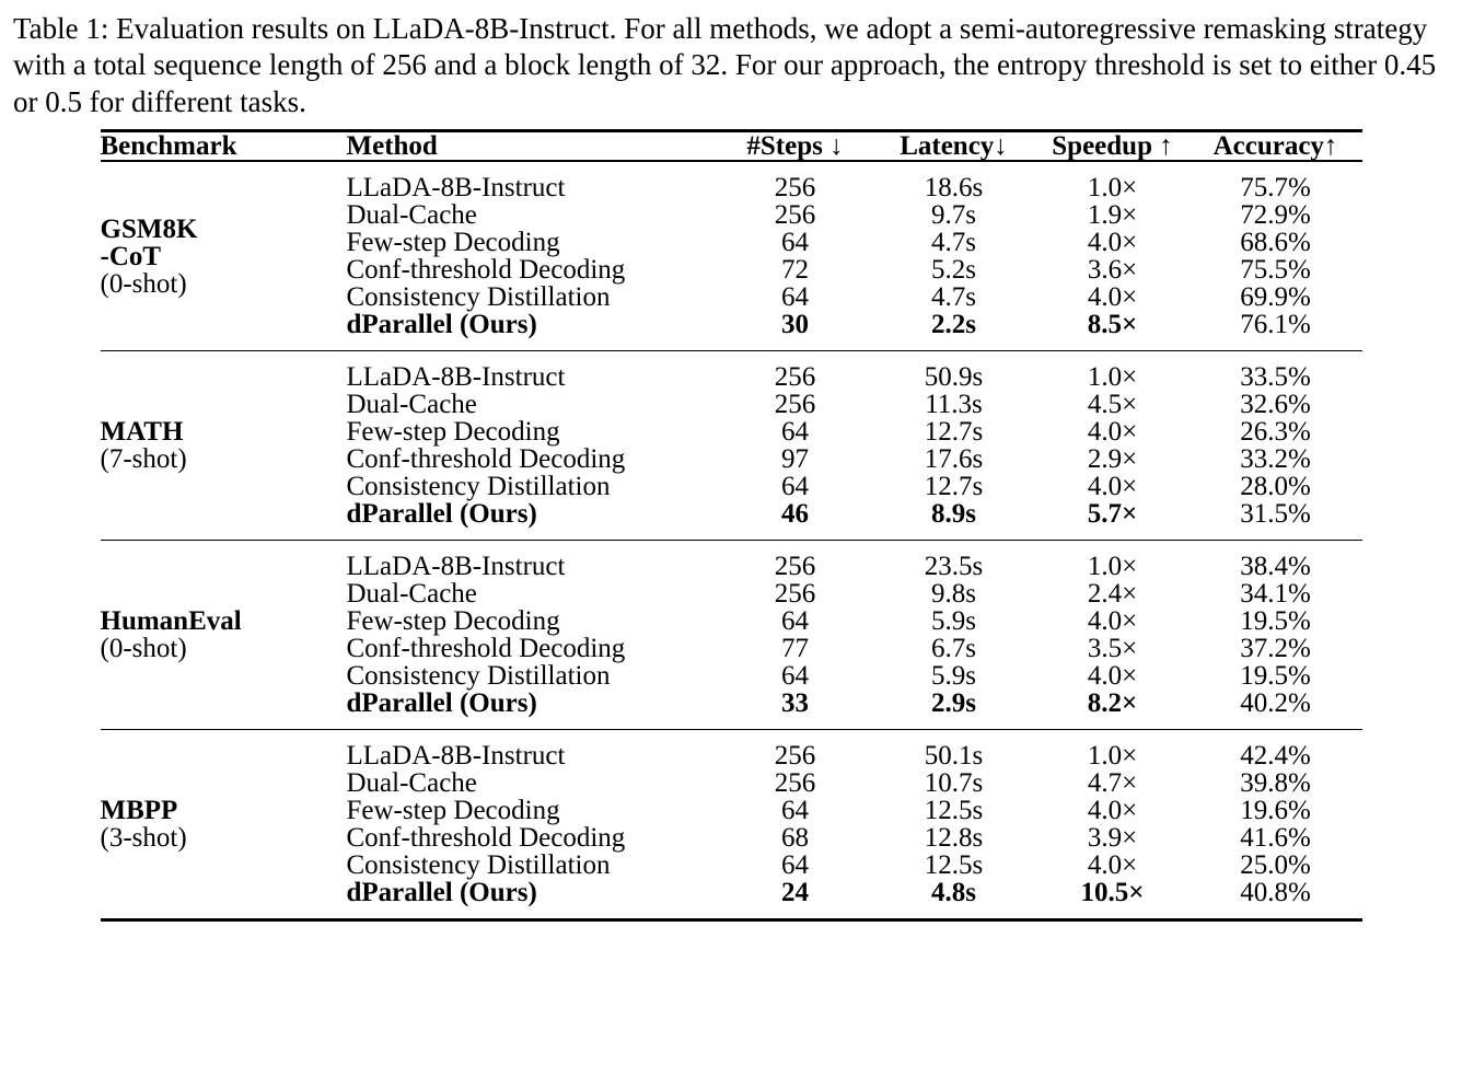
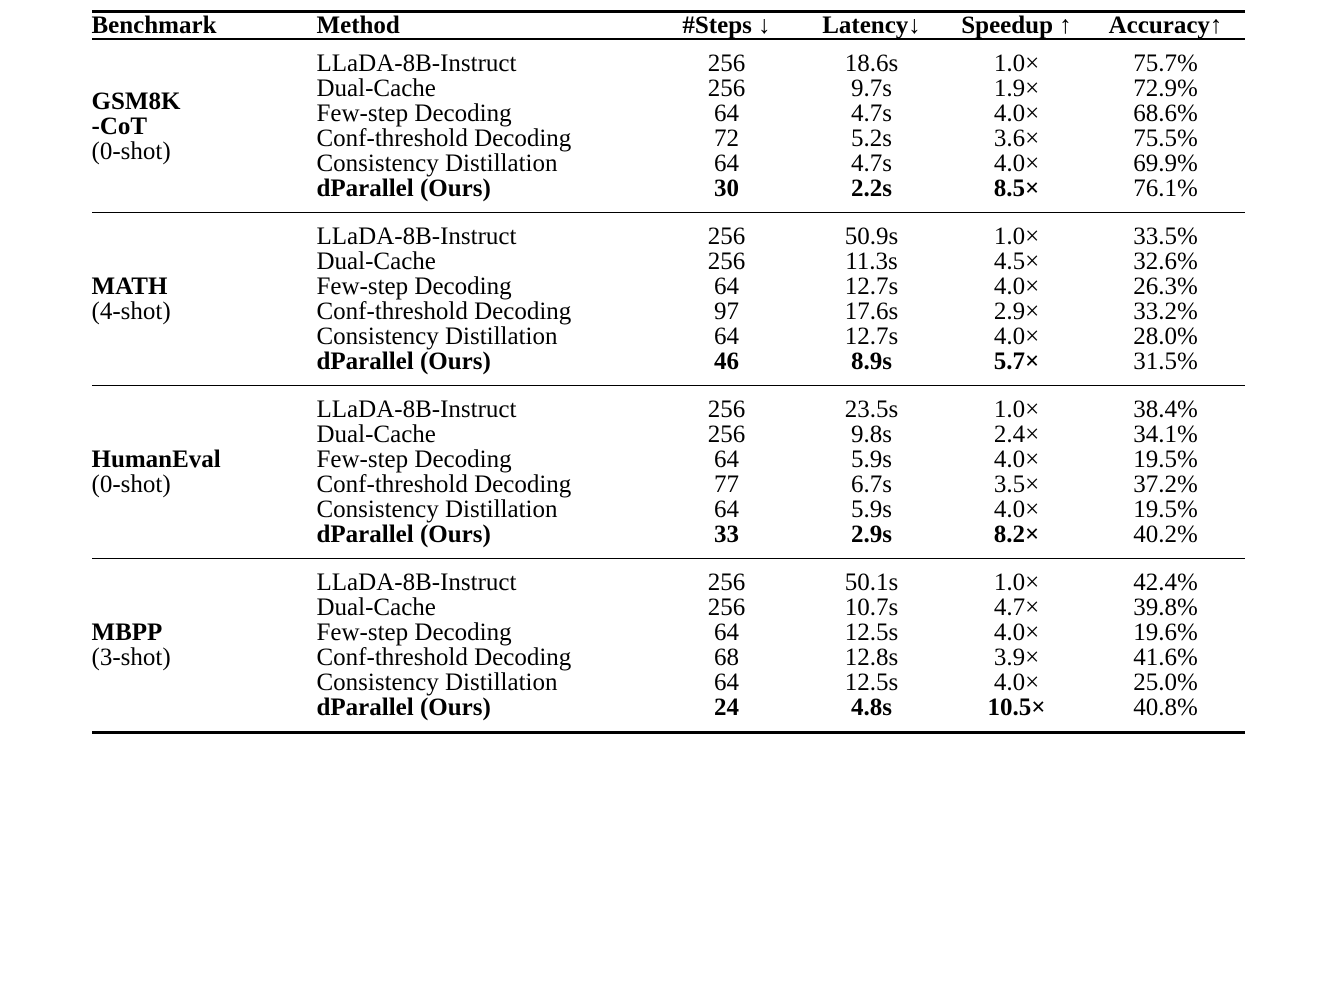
- Table 1: Evaluation results on LLaDA-8B-Instruct. For all methods, we adopt a semi-autoregressive remasking strategy with a total sequence length of 256 and a block length of 32. For our approach, the entropy threshold is set to either 0.45 or 0.5 for different tasks.
  Benchmark	Method	#Steps ↓	Latency↓	Speedup ↑	Accuracy↑
  GSM8K-CoT(0-shot)	LLaDA-8B-Instruct	256	18.6s	1.0×	75.7%
  Dual-Cache	256	9.7s	1.9×	72.9%
  Few-step Decoding	64	4.7s	4.0×	68.6%
  Conf-threshold Decoding	72	5.2s	3.6×	75.5%
  Consistency Distillation	64	4.7s	4.0×	69.9%
  dParallel (Ours)	30	2.2s	8.5×	76.1%
- MATH(7-shot)	LLaDA-8B-Instruct	256	50.9s	1.0×	33.5%
+ MATH(4-shot)	LLaDA-8B-Instruct	256	50.9s	1.0×	33.5%
  Dual-Cache	256	11.3s	4.5×	32.6%
  Few-step Decoding	64	12.7s	4.0×	26.3%
  Conf-threshold Decoding	97	17.6s	2.9×	33.2%
  Consistency Distillation	64	12.7s	4.0×	28.0%
  dParallel (Ours)	46	8.9s	5.7×	31.5%
  HumanEval(0-shot)	LLaDA-8B-Instruct	256	23.5s	1.0×	38.4%
  Dual-Cache	256	9.8s	2.4×	34.1%
  Few-step Decoding	64	5.9s	4.0×	19.5%
  Conf-threshold Decoding	77	6.7s	3.5×	37.2%
  Consistency Distillation	64	5.9s	4.0×	19.5%
  dParallel (Ours)	33	2.9s	8.2×	40.2%
  MBPP(3-shot)	LLaDA-8B-Instruct	256	50.1s	1.0×	42.4%
  Dual-Cache	256	10.7s	4.7×	39.8%
  Few-step Decoding	64	12.5s	4.0×	19.6%
  Conf-threshold Decoding	68	12.8s	3.9×	41.6%
  Consistency Distillation	64	12.5s	4.0×	25.0%
  dParallel (Ours)	24	4.8s	10.5×	40.8%
